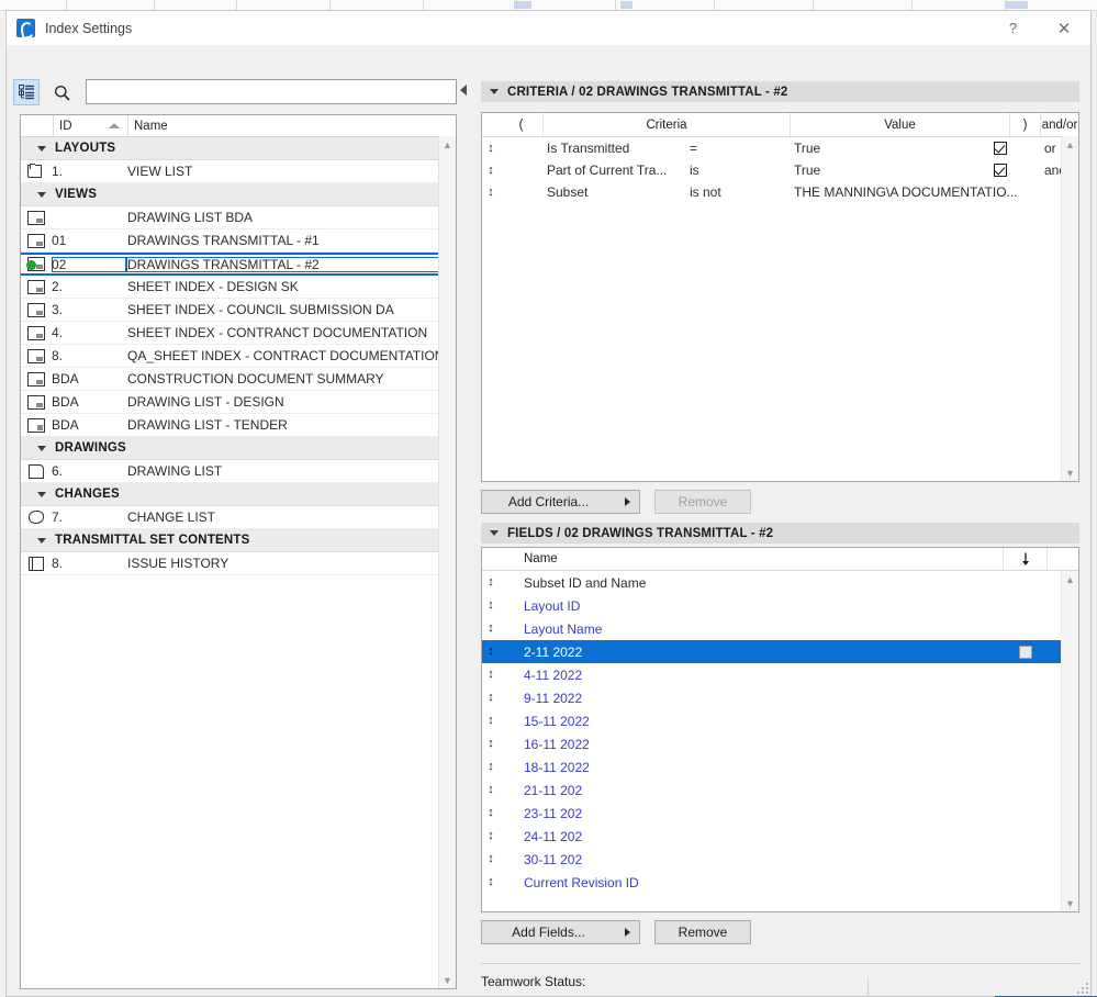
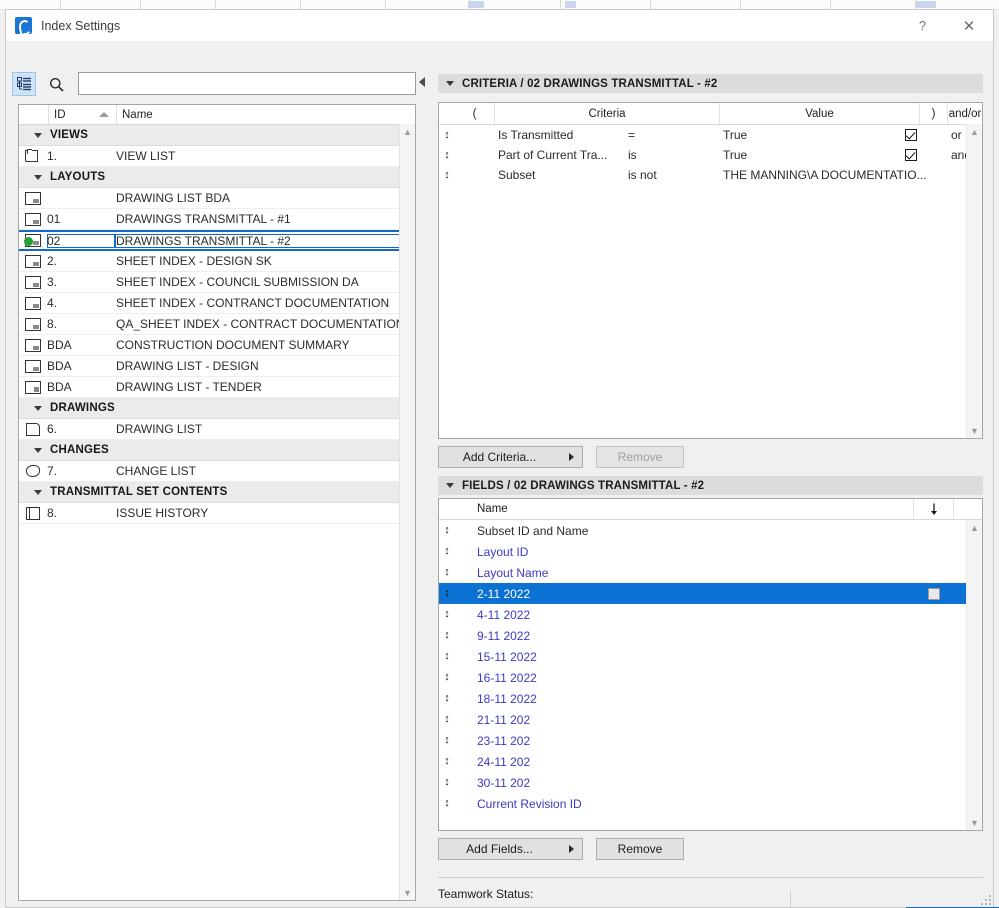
  Index Settings
  ?
  ✕
  ID
  Name
- LAYOUTS
+ VIEWS
  1.
  VIEW LIST
- VIEWS
+ LAYOUTS
  DRAWING LIST BDA
  01
  DRAWINGS TRANSMITTAL - #1
  02
  DRAWINGS TRANSMITTAL - #2
  2.
  SHEET INDEX - DESIGN SK
  3.
  SHEET INDEX - COUNCIL SUBMISSION DA
  4.
  SHEET INDEX - CONTRANCT DOCUMENTATION
  8.
  QA_SHEET INDEX - CONTRACT DOCUMENTATIO
  BDA
  CONSTRUCTION DOCUMENT SUMMARY
  BDA
  DRAWING LIST - DESIGN
  BDA
  DRAWING LIST - TENDER
  DRAWINGS
  6.
  DRAWING LIST
  CHANGES
  7.
  CHANGE LIST
  TRANSMITTAL SET CONTENTS
  8.
  ISSUE HISTORY
  ▲
  ▼
  CRITERIA / 02 DRAWINGS TRANSMITTAL - #2
  (
  Criteria
  Value
  )
  and/or
  ↕
  Is Transmitted
  =
  True
  or
  ↕
  Part of Current Tra...
  is
  True
  ↕
  Subset
  is not
  THE MANNING\A DOCUMENTATIO...
  ▲
  ▼
  Add Criteria...
  Remove
  FIELDS / 02 DRAWINGS TRANSMITTAL - #2
  Name
  ↕
  Subset ID and Name
  ↕
  Layout ID
  ↕
  Layout Name
  ↕
  2-11 2022
  ↕
  4-11 2022
  ↕
  9-11 2022
  ↕
  15-11 2022
  ↕
  16-11 2022
  ↕
  18-11 2022
  ↕
  21-11 202
  ↕
  23-11 202
  ↕
  24-11 202
  ↕
  30-11 202
  ↕
  Current Revision ID
  ▲
  ▼
  Add Fields...
  Remove
  Teamwork Status:
